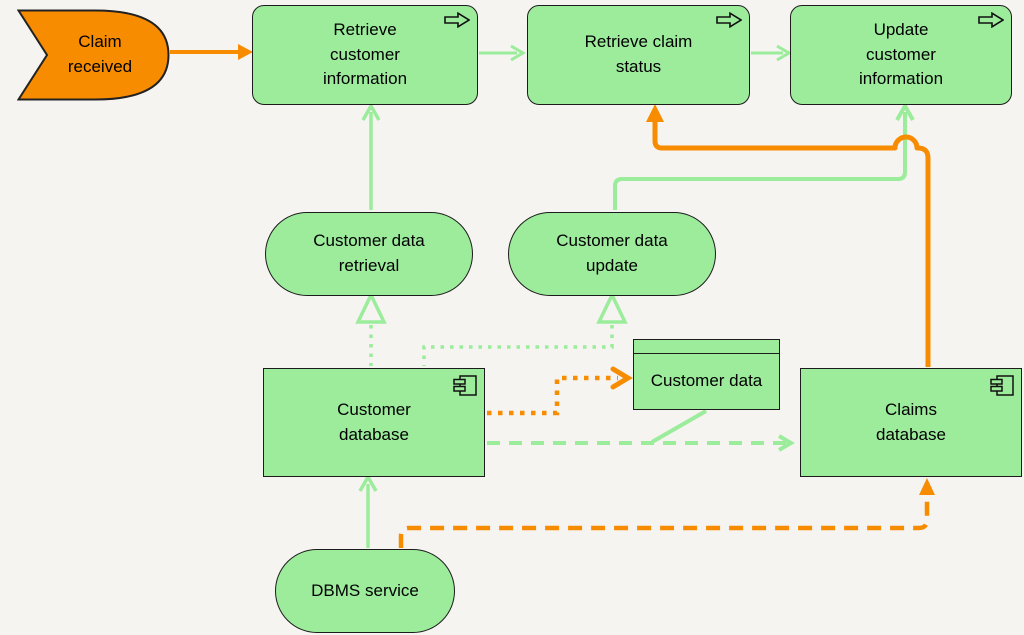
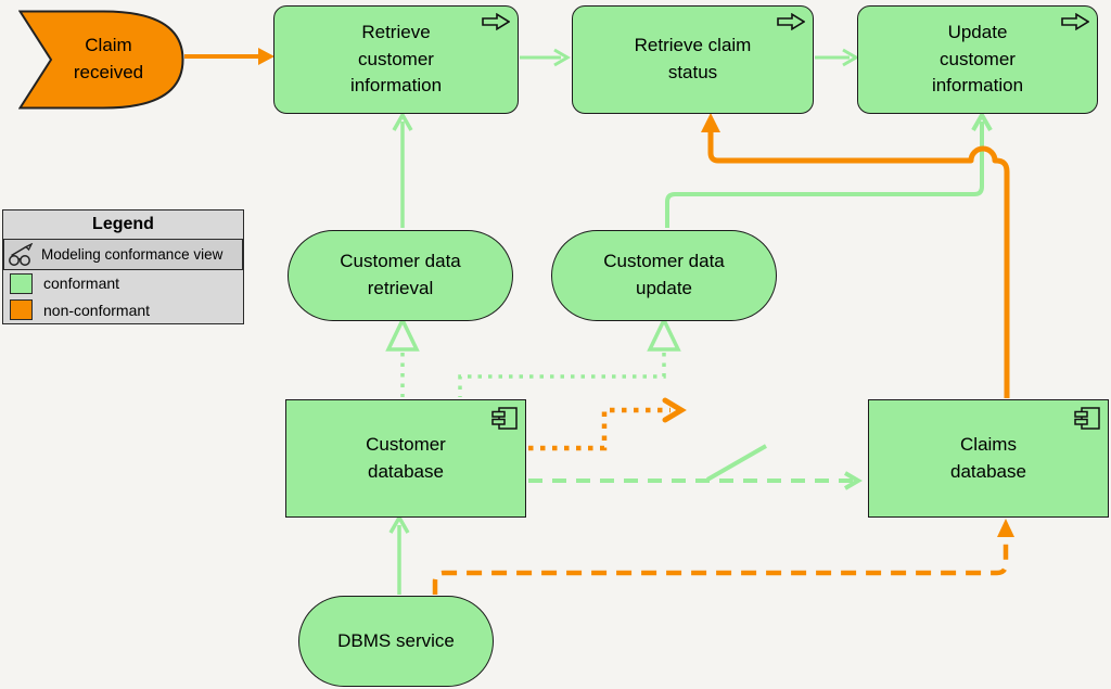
  Claim received
  Retrieve customer information
  Retrieve claim status
  Update customer information
  Customer data retrieval
  Customer data update
- Customer data
  Customer database
  Claims database
  DBMS service
+ Legend
+ Modeling conformance view
+ conformant
+ non-conformant
